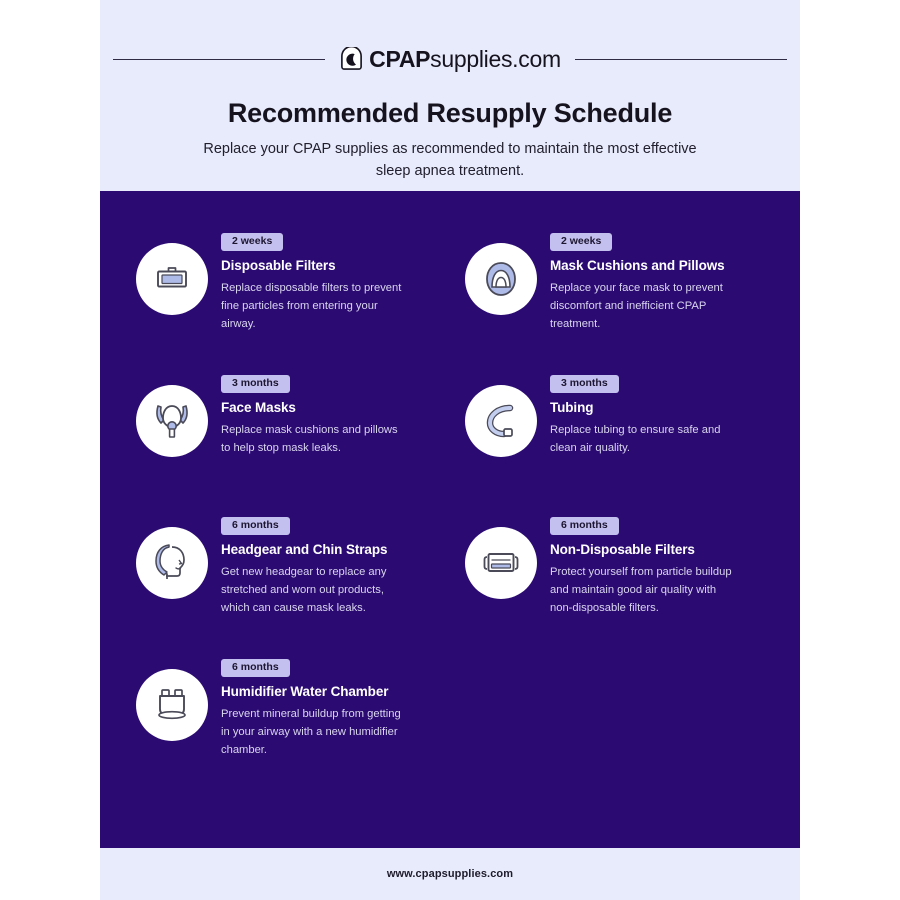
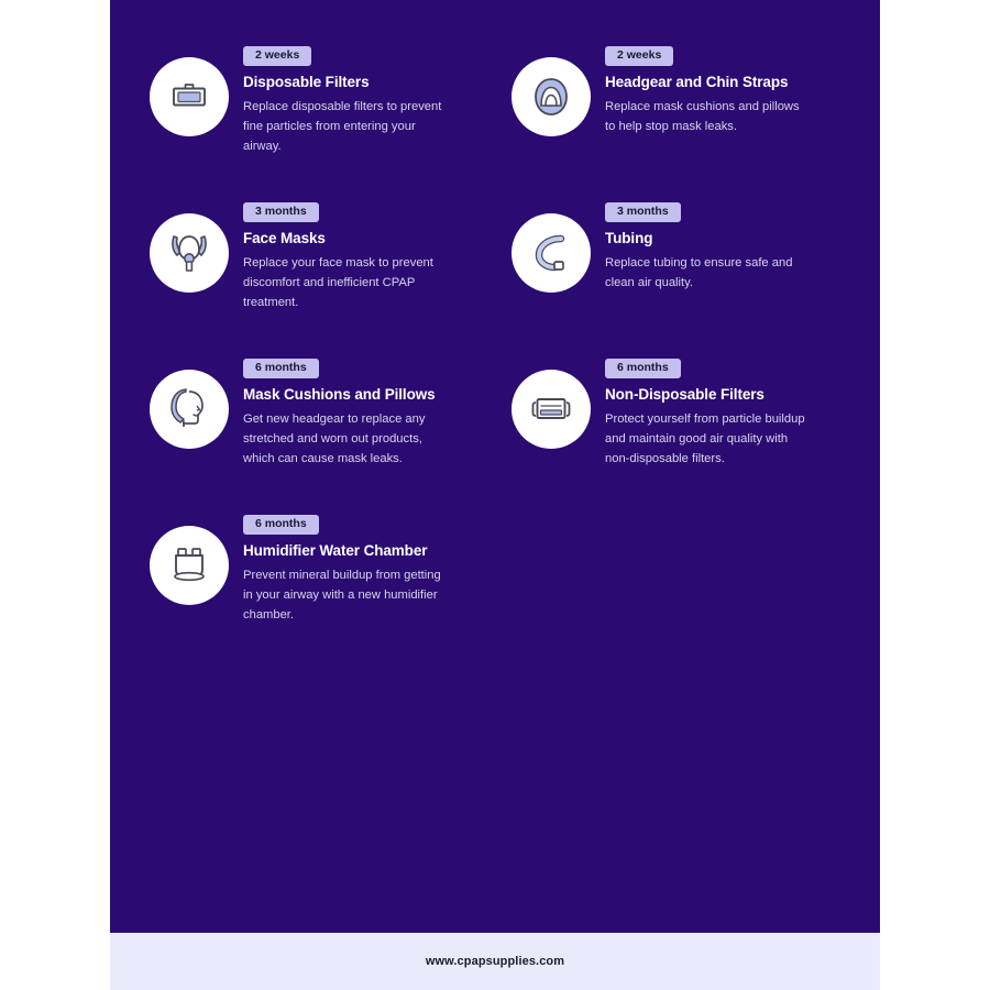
- CPAPsupplies.com
- Recommended Resupply Schedule
- Replace your CPAP supplies as recommended to maintain the most effective sleep apnea treatment.
  2 weeks
  Disposable Filters
  Replace disposable filters to prevent fine particles from entering your airway.
  2 weeks
- Mask Cushions and Pillows
+ Headgear and Chin Straps
- Replace your face mask to prevent discomfort and inefficient CPAP treatment.
+ Replace mask cushions and pillows to help stop mask leaks.
  3 months
  Face Masks
- Replace mask cushions and pillows to help stop mask leaks.
+ Replace your face mask to prevent discomfort and inefficient CPAP treatment.
  3 months
  Tubing
  Replace tubing to ensure safe and clean air quality.
  6 months
- Headgear and Chin Straps
+ Mask Cushions and Pillows
  Get new headgear to replace any stretched and worn out products, which can cause mask leaks.
  6 months
  Non-Disposable Filters
  Protect yourself from particle buildup and maintain good air quality with non-disposable filters.
  6 months
  Humidifier Water Chamber
  Prevent mineral buildup from getting in your airway with a new humidifier chamber.
  www.cpapsupplies.com
